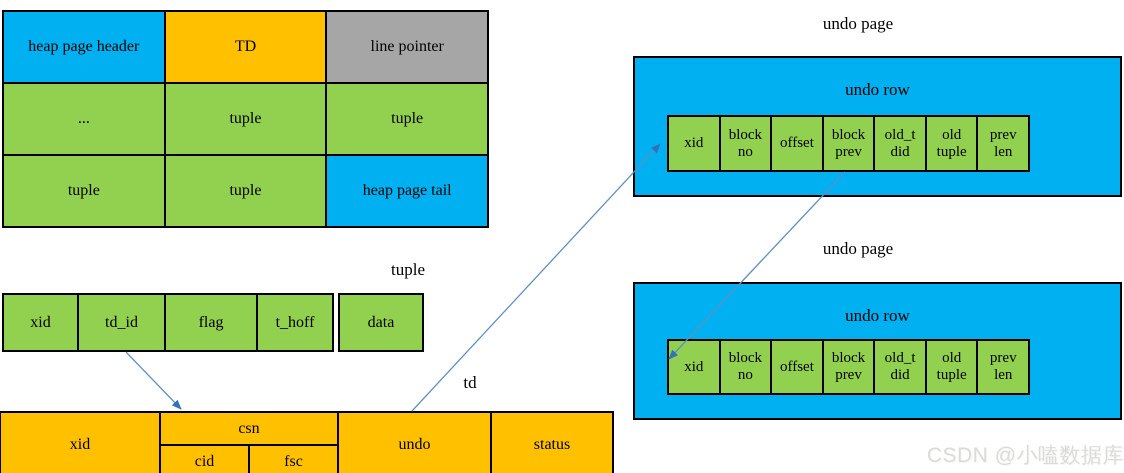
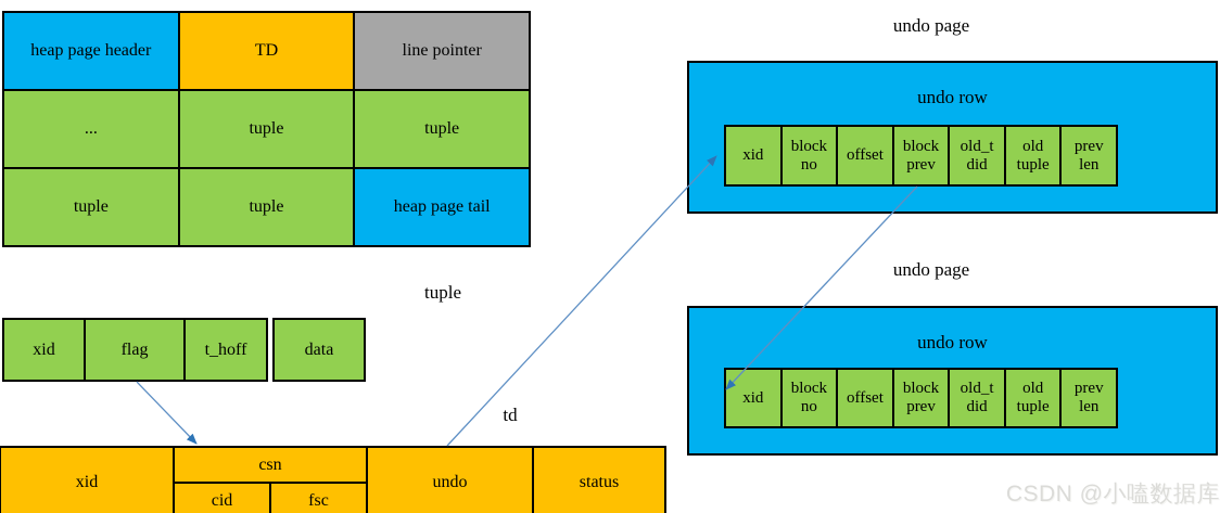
  heap page header
  TD
  line pointer
  ...
  tuple
  tuple
  tuple
  tuple
  heap page tail
  tuple
  xid
- td_id
  flag
  t_hoff
  data
  td
  xid
  csn
  cid
  fsc
  undo
  status
  undo page
  undo row
  xid
  block
  no
  offset
  block
  prev
  old_t
  did
  old
  tuple
  prev
  len
  undo page
  undo row
  xid
  block
  no
  offset
  block
  prev
  old_t
  did
  old
  tuple
  prev
  len
  CSDN @小嗑数据库
